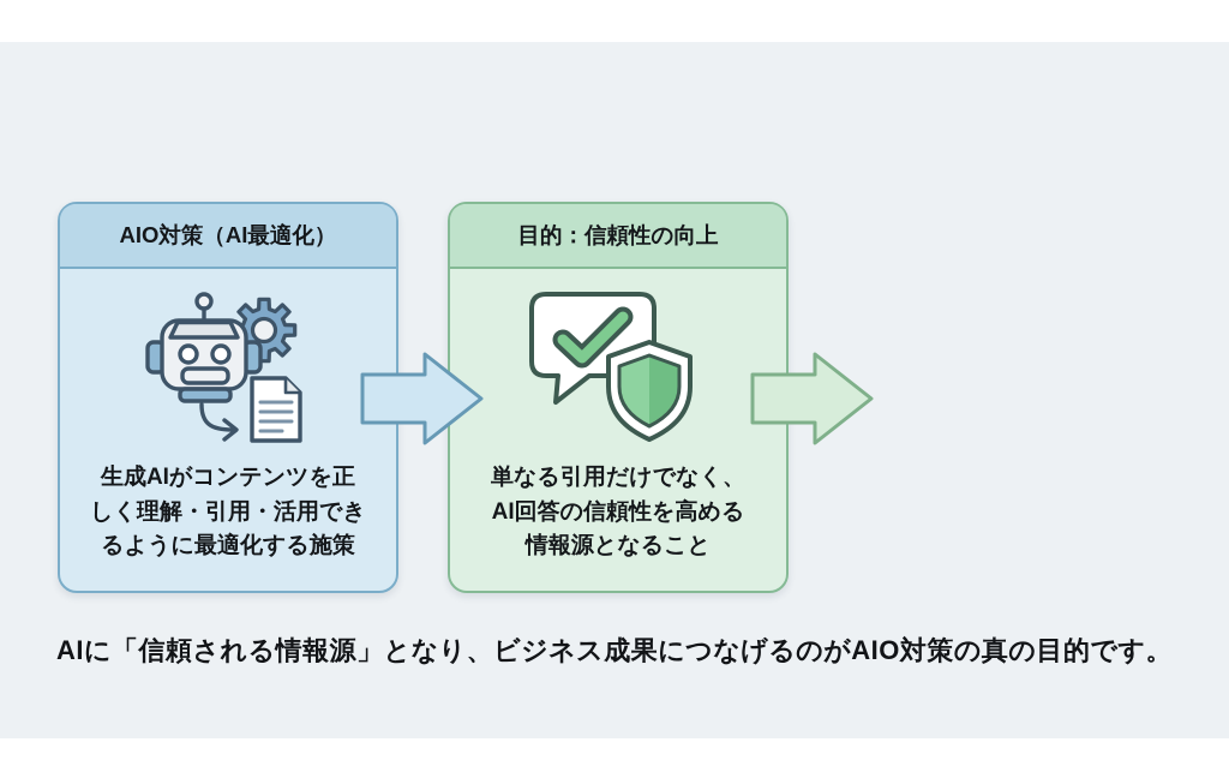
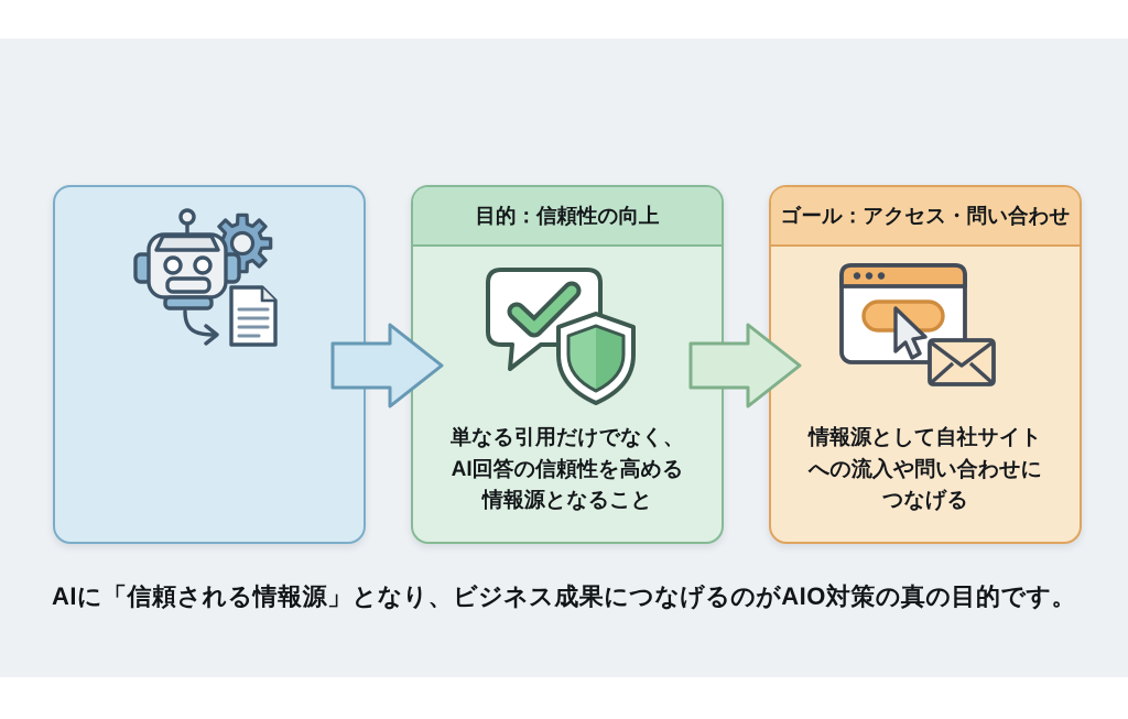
- AIO対策（AI最適化）
- 生成AIがコンテンツを正
- しく理解・引用・活用でき
- るように最適化する施策
  目的：信頼性の向上
  単なる引用だけでなく、
  AI回答の信頼性を高める
  情報源となること
+ ゴール：アクセス・問い合わせ
+ 情報源として自社サイト
+ への流入や問い合わせに
+ つなげる
  AIに「信頼される情報源」となり、ビジネス成果につなげるのがAIO対策の真の目的です。
